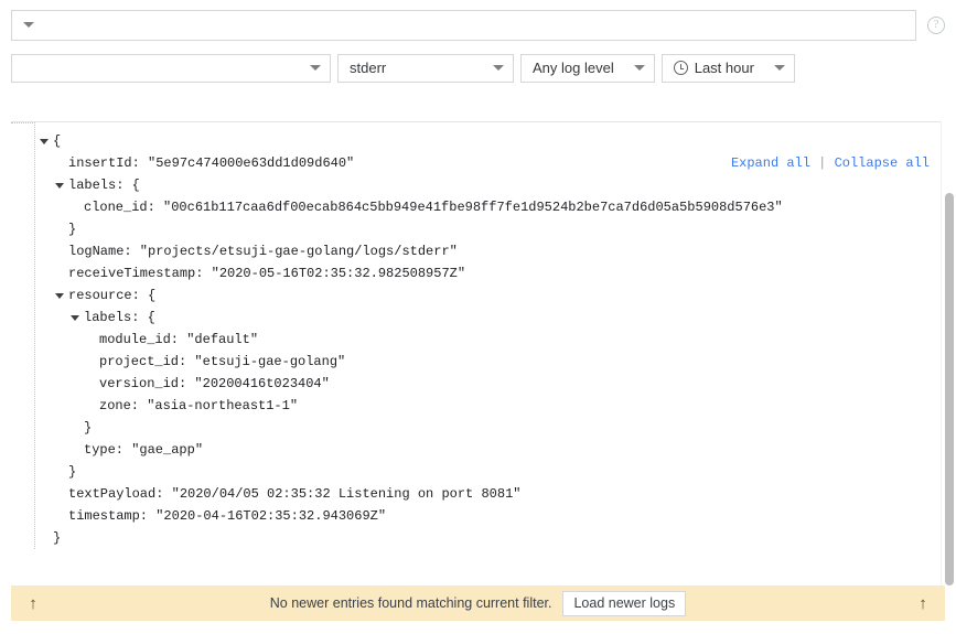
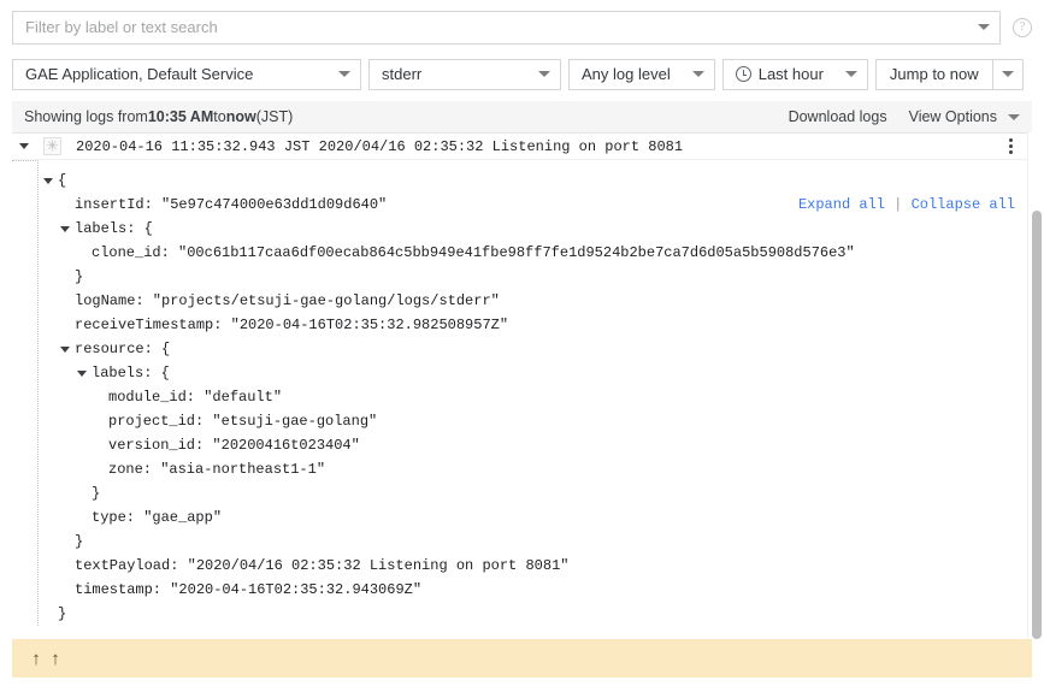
+ Filter by label or text search
  ?
+ GAE Application, Default Service
  stderr
  Any log level
  Last hour
+ Jump to now
+ Showing logs from
+ 10:35 AM
+ to
+ now
+ (JST)
+ Download logs
+ View Options
+ ✳
+ 2020-04-16 11:35:32.943 JST 2020/04/16 02:35:32 Listening on port 8081
  Expand all | Collapse all
  {
  insertId: "5e97c474000e63dd1d09d640"
  labels: {
  clone_id: "00c61b117caa6df00ecab864c5bb949e41fbe98ff7fe1d9524b2be7ca7d6d05a5b5908d576e3"
  }
  logName: "projects/etsuji-gae-golang/logs/stderr"
- receiveTimestamp: "2020-05-16T02:35:32.982508957Z"
+ receiveTimestamp: "2020-04-16T02:35:32.982508957Z"
  resource: {
  labels: {
  module_id: "default"
  project_id: "etsuji-gae-golang"
  version_id: "20200416t023404"
  zone: "asia-northeast1-1"
  }
  type: "gae_app"
  }
- textPayload: "2020/04/05 02:35:32 Listening on port 8081"
+ textPayload: "2020/04/16 02:35:32 Listening on port 8081"
  timestamp: "2020-04-16T02:35:32.943069Z"
  }
  ↑
- No newer entries found matching current filter.
- Load newer logs
  ↑
